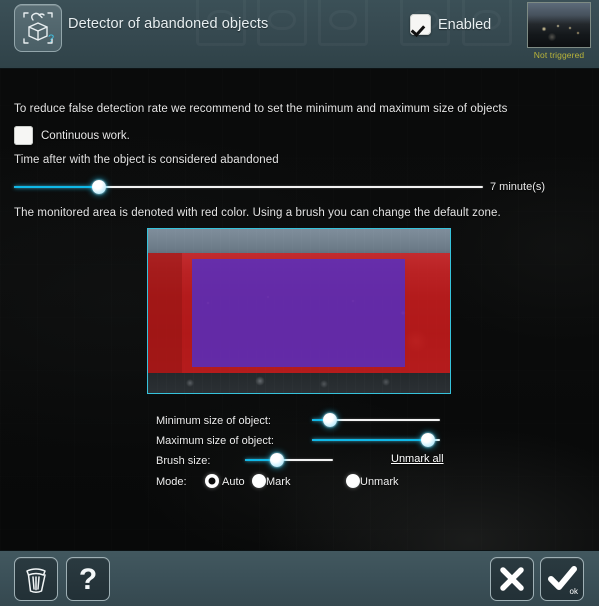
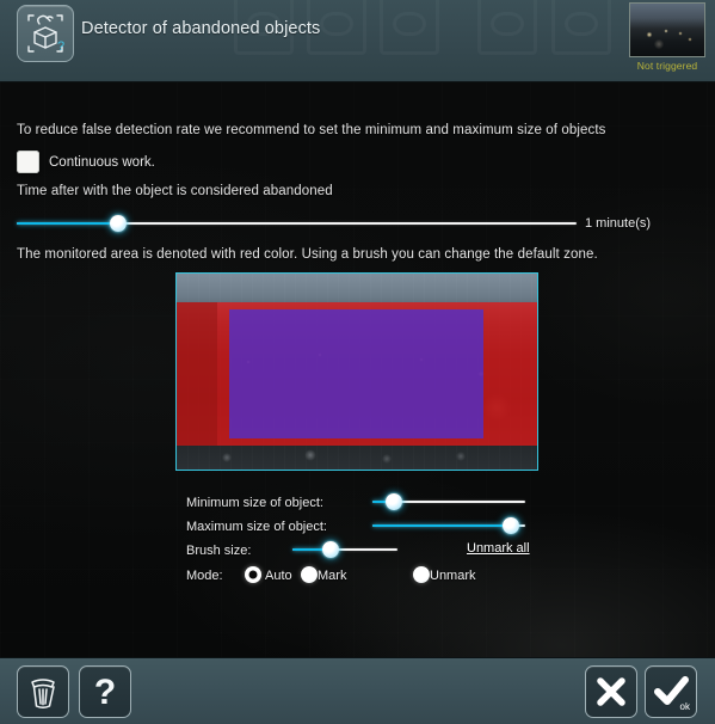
  ?
  Detector of abandoned objects
- Enabled
  Not triggered
  To reduce false detection rate we recommend to set the minimum and maximum size of objects
  Continuous work.
  Time after with the object is considered abandoned
- 7 minute(s)
+ 1 minute(s)
  The monitored area is denoted with red color. Using a brush you can change the default zone.
  Minimum size of object:
  Maximum size of object:
  Brush size:
  Unmark all
  Mode:
  Auto
  Mark
  Unmark
  ?
  ok
